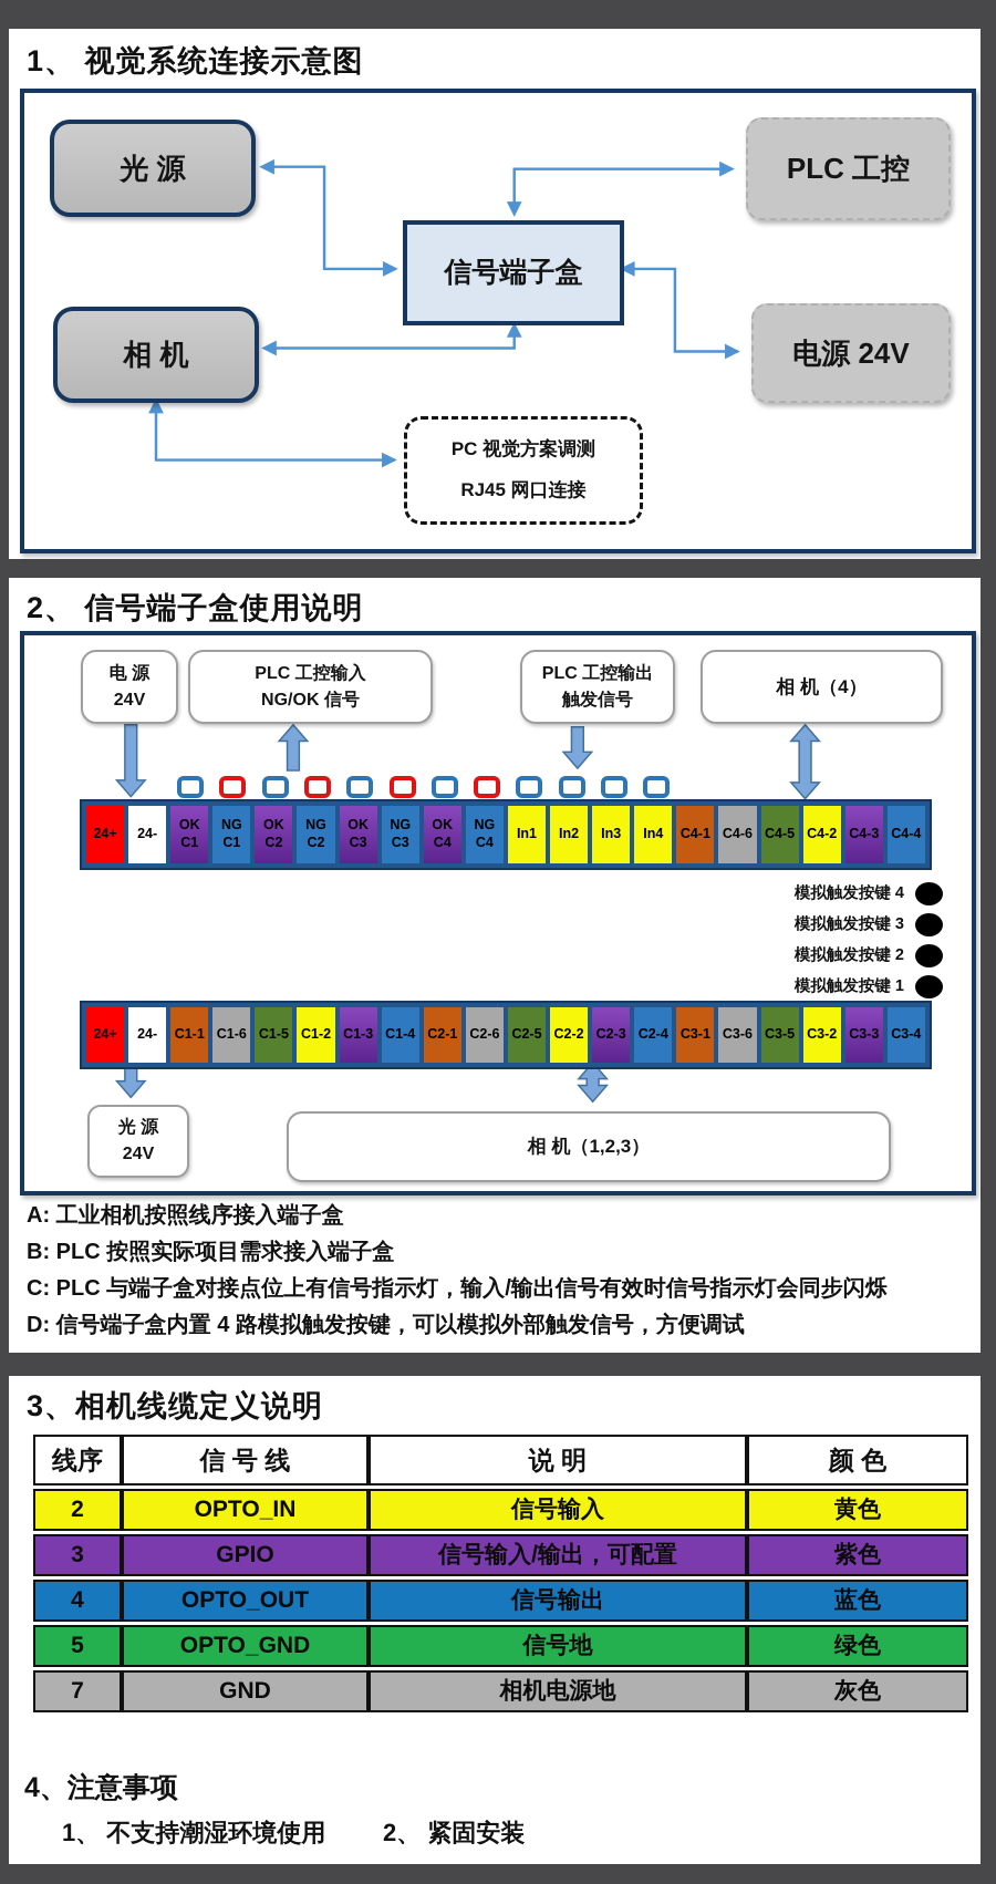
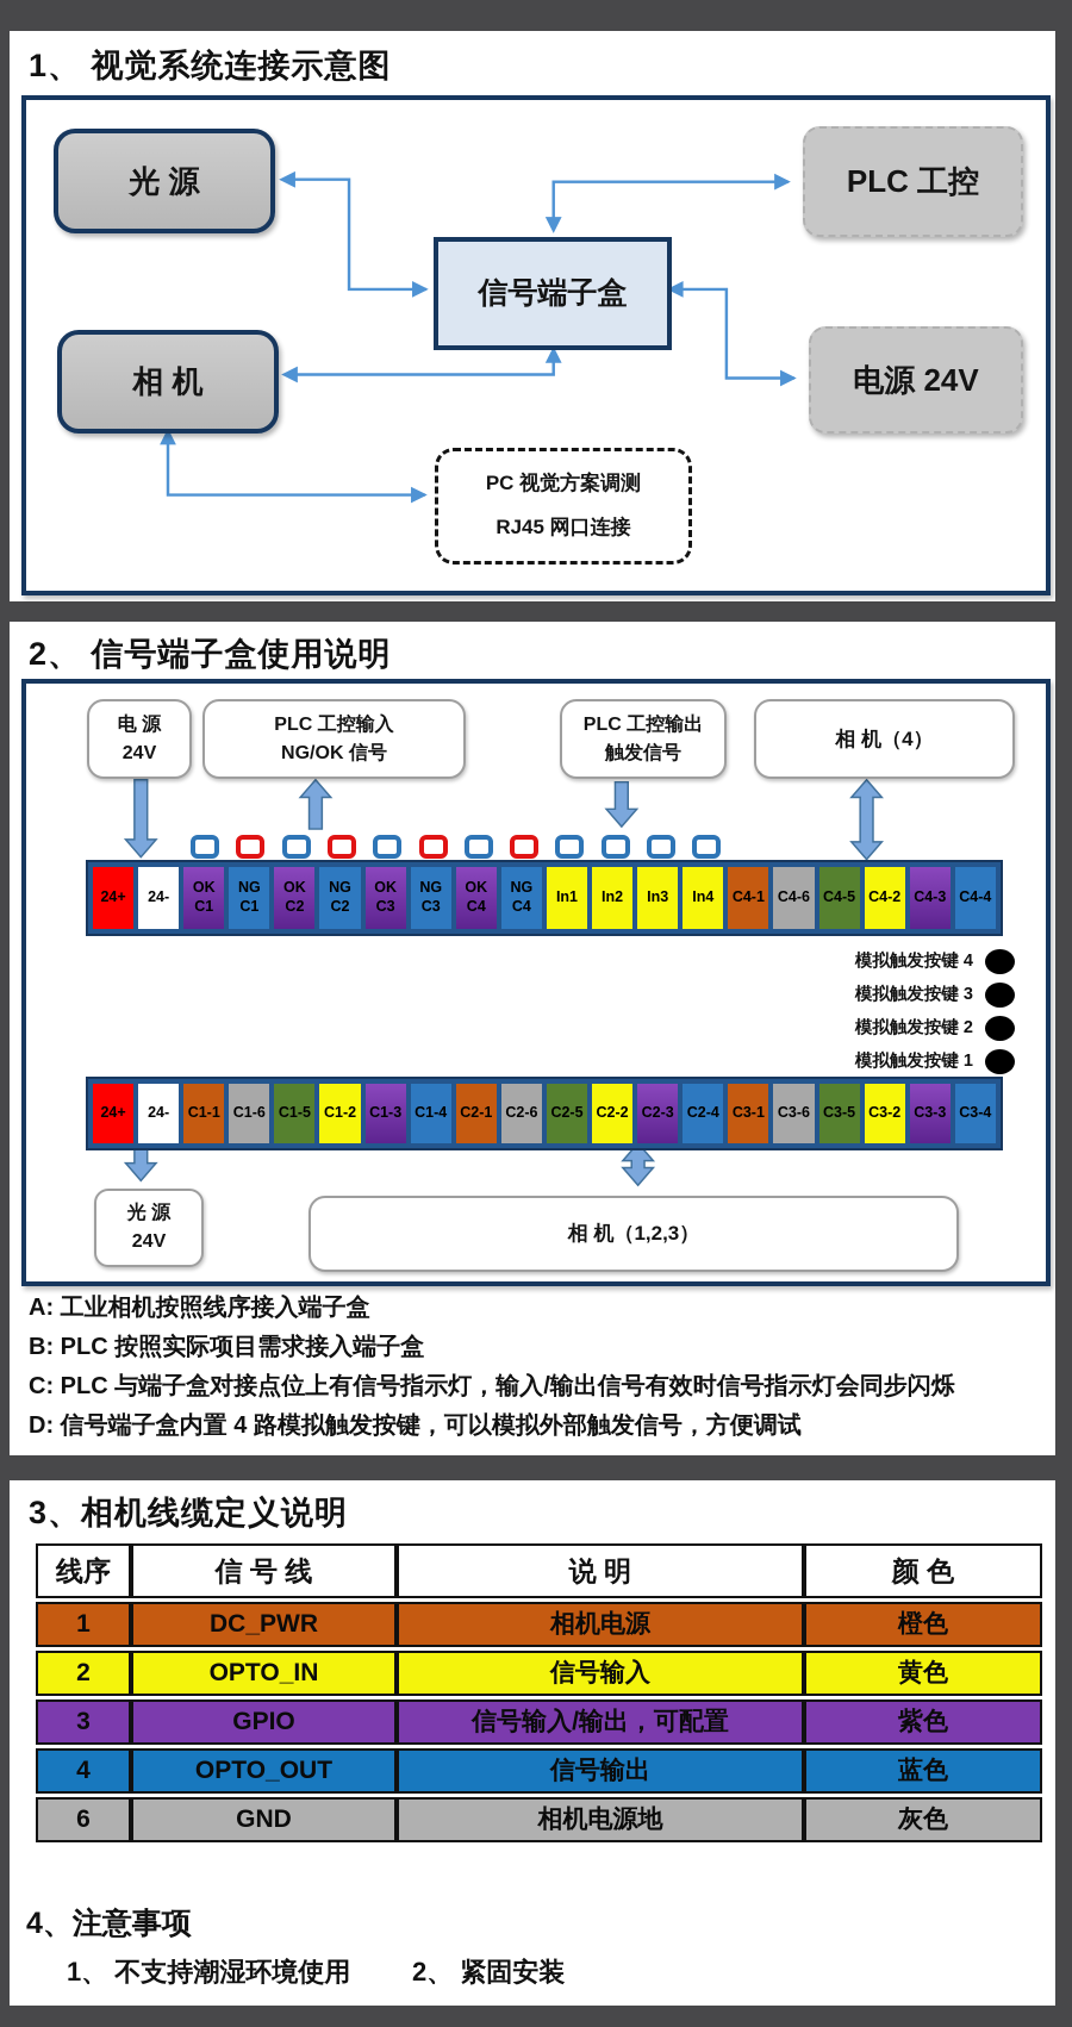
  1、 视觉系统连接示意图
  光 源
  PLC 工控
  信号端子盒
  相 机
  电源 24V
  PC 视觉方案调测
  RJ45 网口连接
  2、 信号端子盒使用说明
  电 源
  24V
  PLC 工控输入
  NG/OK 信号
  PLC 工控输出
  触发信号
  相 机（4）
  24+
  24-
  OK
  C1
  NG
  C1
  OK
  C2
  NG
  C2
  OK
  C3
  NG
  C3
  OK
  C4
  NG
  C4
  In1
  In2
  In3
  In4
  C4-1
  C4-6
  C4-5
  C4-2
  C4-3
  C4-4
  模拟触发按键 4
  模拟触发按键 3
  模拟触发按键 2
  模拟触发按键 1
  24+
  24-
  C1-1
  C1-6
  C1-5
  C1-2
  C1-3
  C1-4
  C2-1
  C2-6
  C2-5
  C2-2
  C2-3
  C2-4
  C3-1
  C3-6
  C3-5
  C3-2
  C3-3
  C3-4
  光 源
  24V
  相 机（1,2,3）
  A: 工业相机按照线序接入端子盒
  B: PLC 按照实际项目需求接入端子盒
  C: PLC 与端子盒对接点位上有信号指示灯，输入/输出信号有效时信号指示灯会同步闪烁
  D: 信号端子盒内置 4 路模拟触发按键，可以模拟外部触发信号，方便调试
  3、相机线缆定义说明
  线序	信 号 线	说 明	颜 色
+ 1	DC_PWR	相机电源	橙色
  2	OPTO_IN	信号输入	黄色
  3	GPIO	信号输入/输出，可配置	紫色
  4	OPTO_OUT	信号输出	蓝色
- 5	OPTO_GND	信号地	绿色
- 7	GND	相机电源地	灰色
+ 6	GND	相机电源地	灰色
  4、注意事项
  1、 不支持潮湿环境使用
  2、 紧固安装
